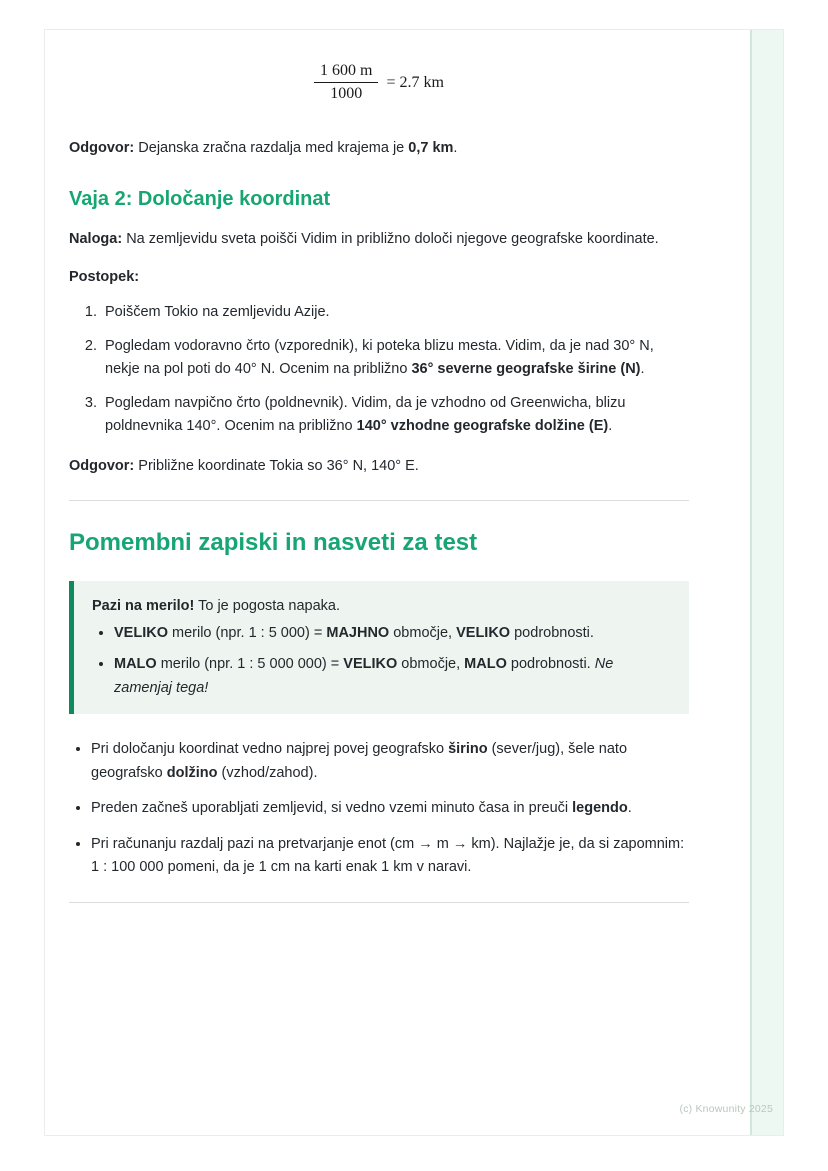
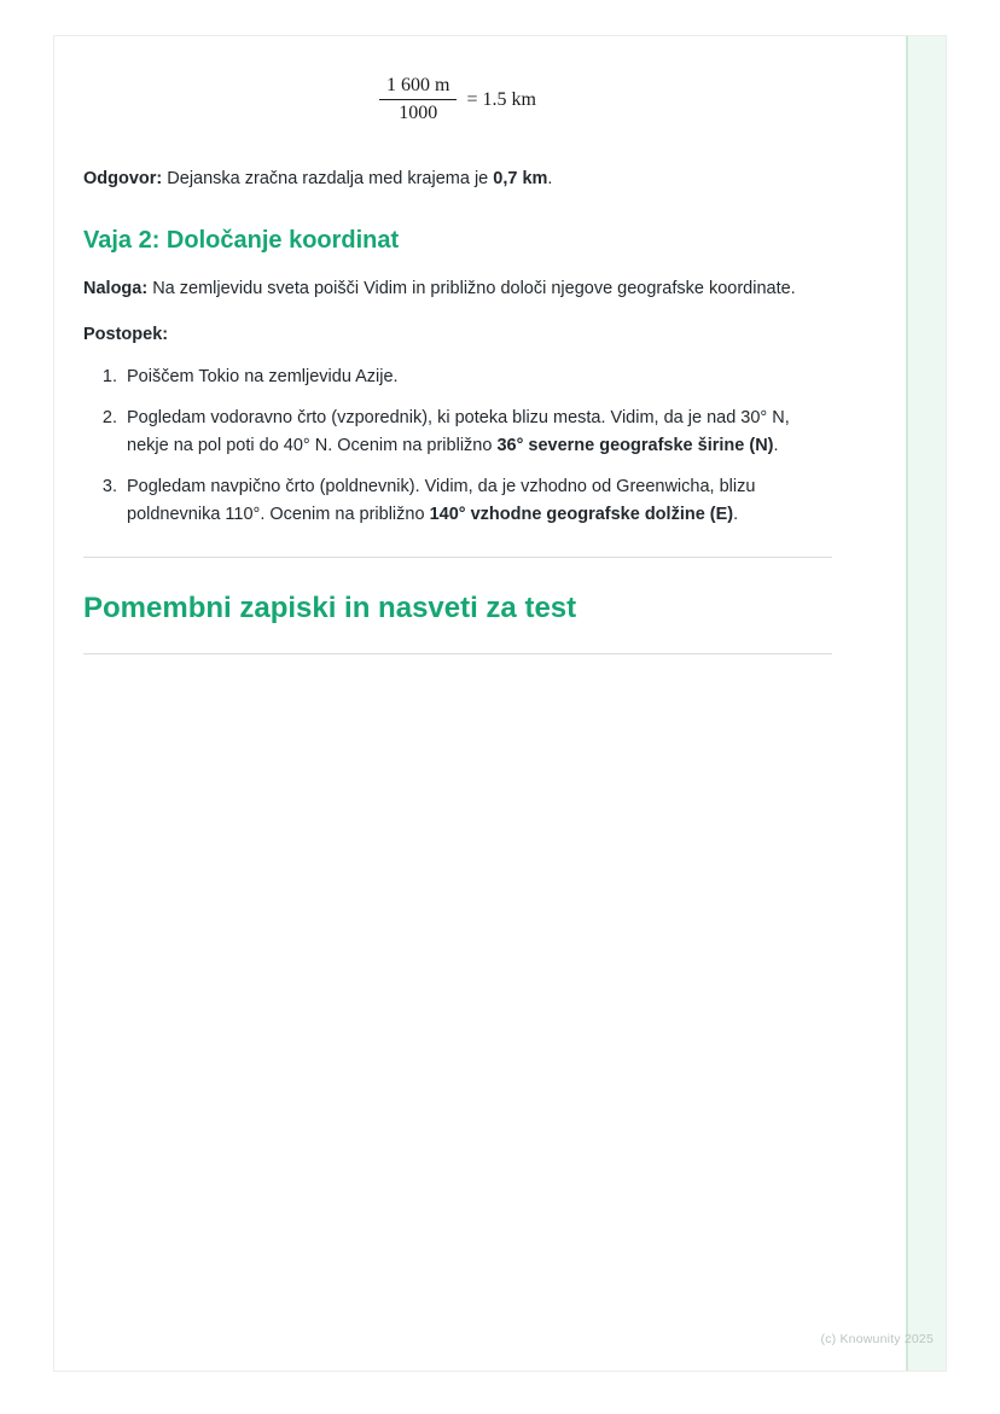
  1 600 m
  1000
- = 2.7 km
+ = 1.5 km
  Odgovor: Dejanska zračna razdalja med krajema je 0,7 km.
  Vaja 2: Določanje koordinat
  Naloga: Na zemljevidu sveta poišči Vidim in približno določi njegove geografske koordinate.
  Postopek:
  Poiščem Tokio na zemljevidu Azije.
  Pogledam vodoravno črto (vzporednik), ki poteka blizu mesta. Vidim, da je nad 30° N, nekje na pol poti do 40° N. Ocenim na približno 36° severne geografske širine (N).
- Pogledam navpično črto (poldnevnik). Vidim, da je vzhodno od Greenwicha, blizu poldnevnika 140°. Ocenim na približno 140° vzhodne geografske dolžine (E).
+ Pogledam navpično črto (poldnevnik). Vidim, da je vzhodno od Greenwicha, blizu poldnevnika 110°. Ocenim na približno 140° vzhodne geografske dolžine (E).
- Odgovor: Približne koordinate Tokia so 36° N, 140° E.
  Pomembni zapiski in nasveti za test
- Pazi na merilo! To je pogosta napaka.
- VELIKO merilo (npr. 1 : 5 000) = MAJHNO območje, VELIKO podrobnosti.
- MALO merilo (npr. 1 : 5 000 000) = VELIKO območje, MALO podrobnosti. Ne zamenjaj tega!
- Pri določanju koordinat vedno najprej povej geografsko širino (sever/jug), šele nato geografsko dolžino (vzhod/zahod).
- Preden začneš uporabljati zemljevid, si vedno vzemi minuto časa in preuči legendo.
- Pri računanju razdalj pazi na pretvarjanje enot (cm → m → km). Najlažje je, da si zapomnim: 1 : 100 000 pomeni, da je 1 cm na karti enak 1 km v naravi.
  (c) Knowunity 2025
